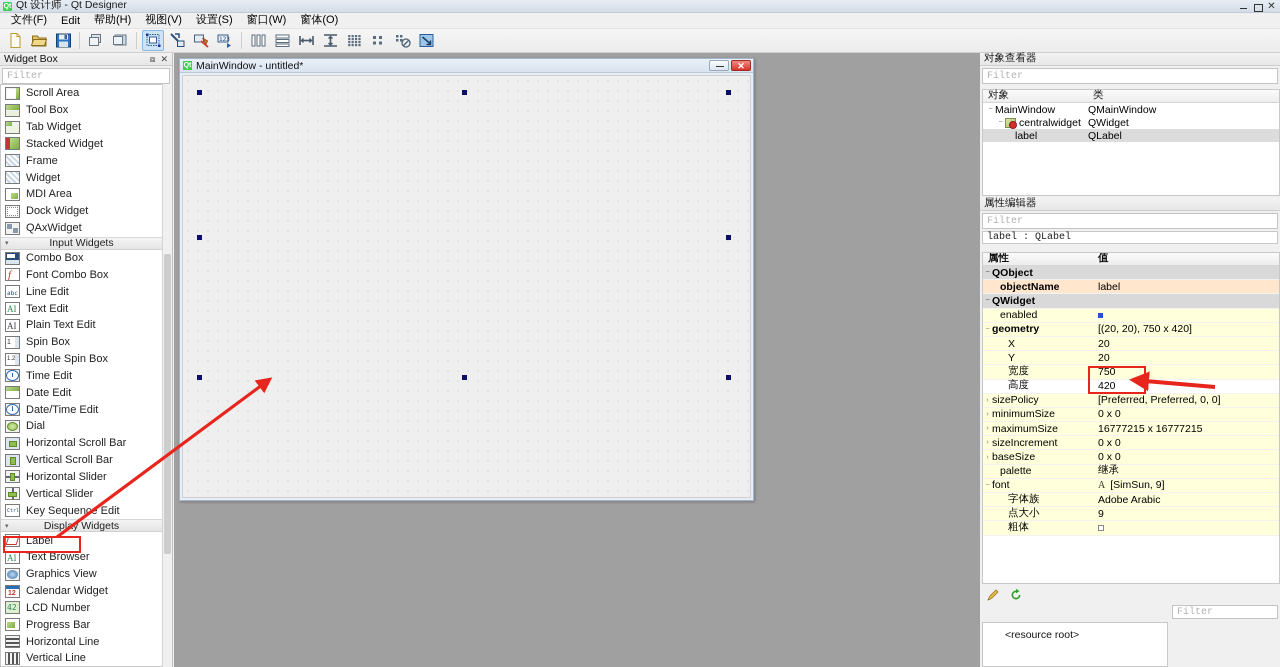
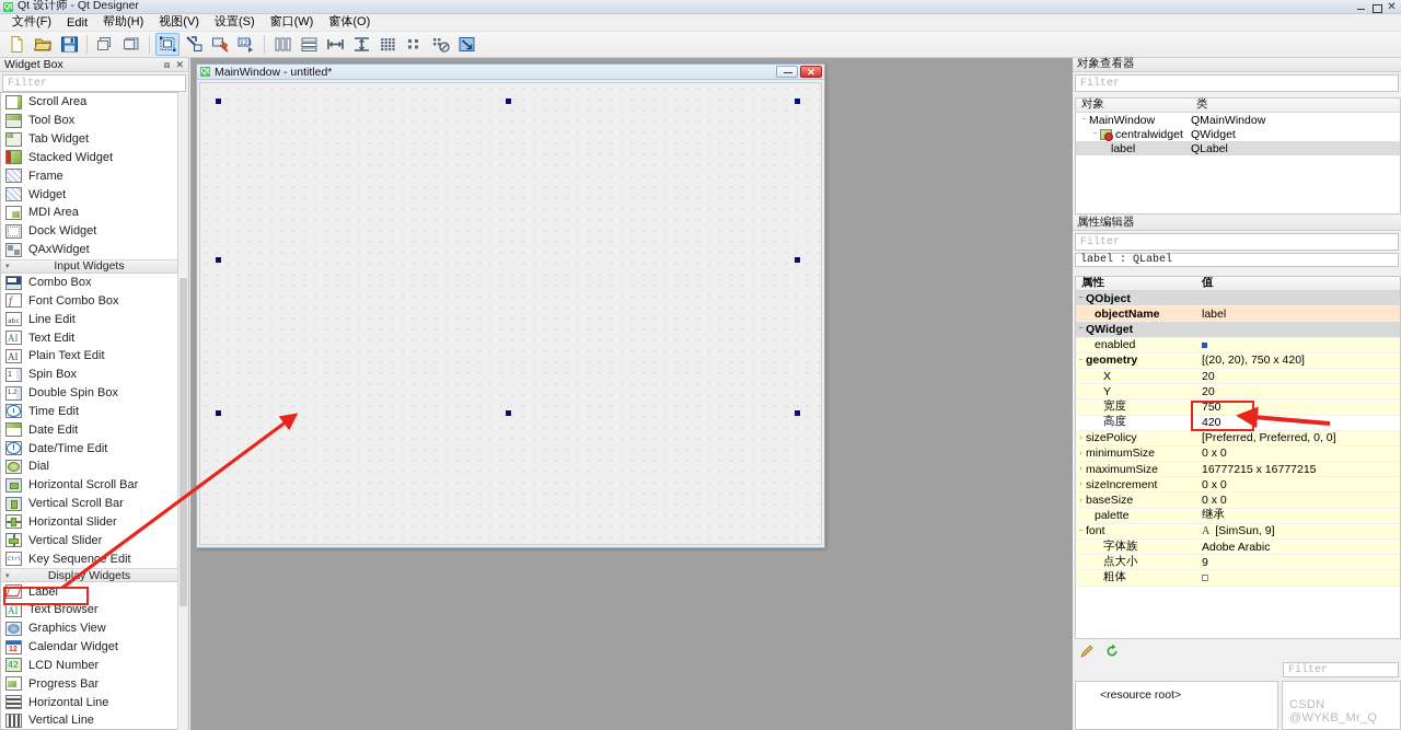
  Qt 设计师 - Qt Designer
  ✕
  文件(F)
  Edit
  帮助(H)
  视图(V)
  设置(S)
  窗口(W)
  窗体(O)
  Widget Box
  ⧈
  ✕
  Filter
  Scroll Area
  Tool Box
  Tab Widget
  Stacked Widget
  Frame
  Widget
  MDI Area
  Dock Widget
  QAxWidget
  Input Widgets
  Combo Box
  f
  Font Combo Box
  Line Edit
  AI
  Text Edit
  AI
  Plain Text Edit
  Spin Box
  Double Spin Box
  Time Edit
  Date Edit
  Date/Time Edit
  Dial
  Horizontal Scroll Bar
  Vertical Scroll Bar
  Horizontal Slider
  Vertical Slider
  Key Sequenc Edit
  Disply Widgets
  Label
  AI
  Text Browser
  Graphics View
  Calendar Widget
  42
  LCD Number
  Progress Bar
  Horizontal Line
  Vertical Line
  MainWindow - untitled*
  ✕
  对象查看器
  Filter
  对象
  类
  MainWindow
  QMainWindow
  centralwidget
  QWidget
  label
  QLabel
  属性编辑器
  Filter
  label : QLabel
  属性
  值
  QObject
  objectName
  label
  QWidget
  enabled
  geometry
  [(20, 20), 750 x 420]
  X
  20
  Y
  20
  宽度
  750
  高度
  420
  sizePolicy
  [Preferred, Preferred, 0, 0]
  minimumSize
  0 x 0
  maximumSize
  16777215 x 16777215
  sizeIncrement
  0 x 0
  baseSize
  0 x 0
  palette
  继承
  font
  A
  [SimSun, 9]
  字体族
  Adobe Arabic
  点大小
  9
  粗体
  Filter
  <resource root>
+ CSDN @WYKB_Mr_Q
